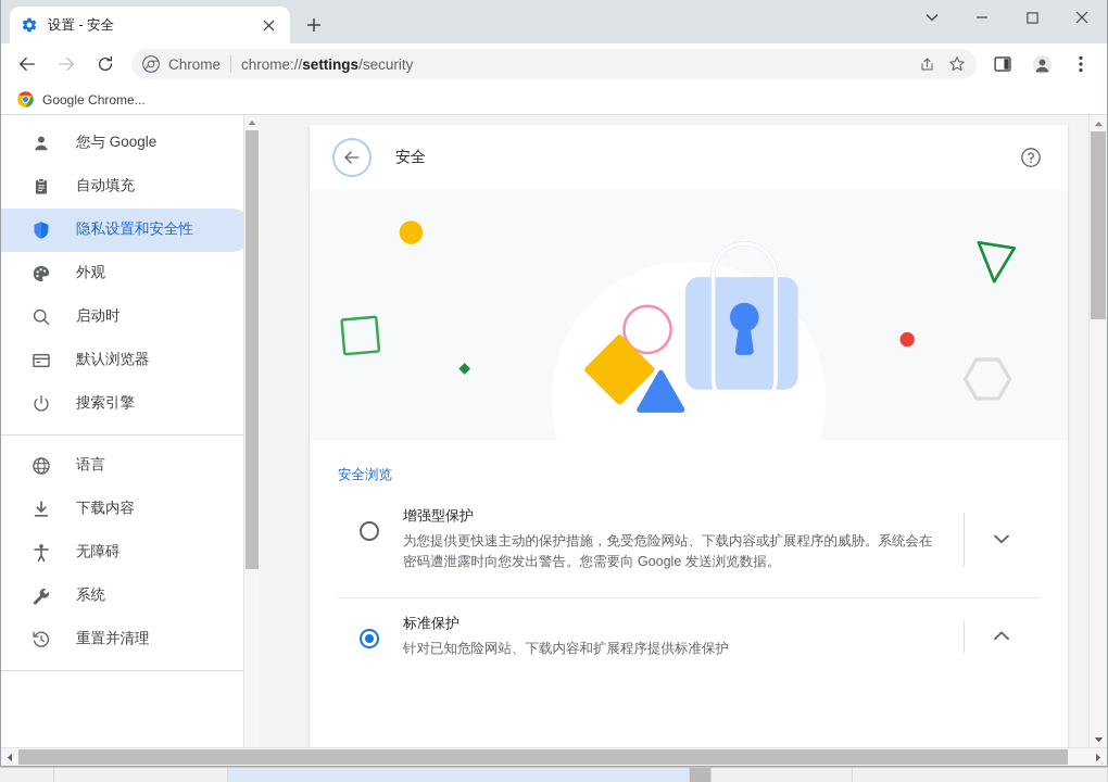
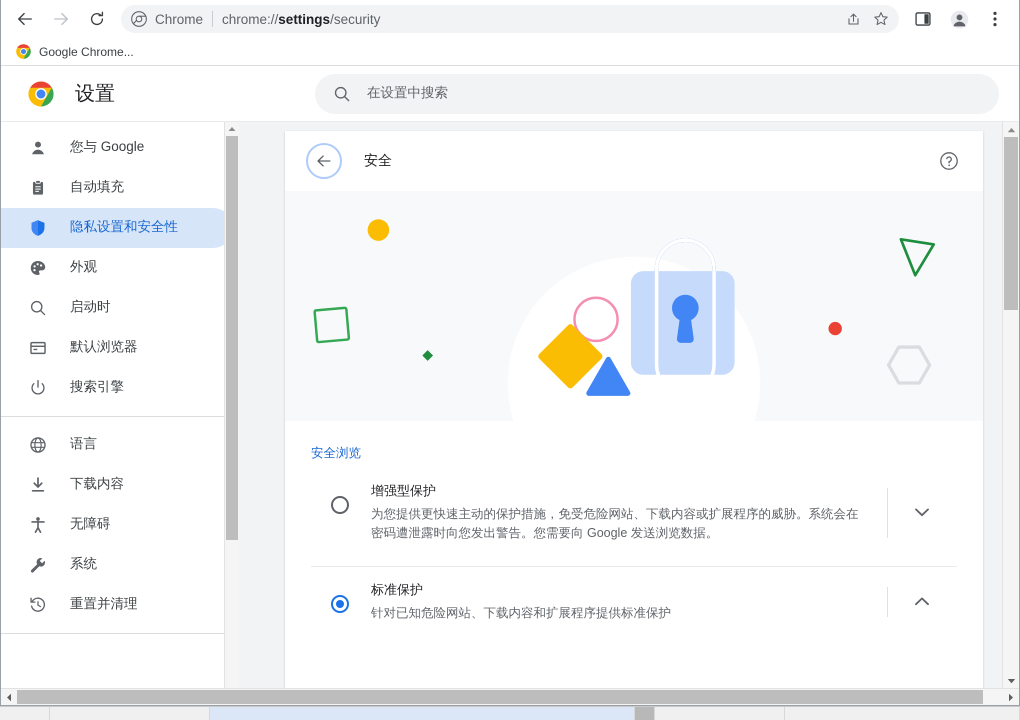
- 设置 - 安全
  Chrome
  chrome://settings/security
  Google Chrome...
+ 设置
+ 在设置中搜索
  您与 Google
  自动填充
  隐私设置和安全性
  外观
  启动时
  默认浏览器
  搜索引擎
  语言
  下载内容
  无障碍
  系统
  重置并清理
  安全
  安全浏览
  增强型保护
  为您提供更快速主动的保护措施，免受危险网站、下载内容或扩展程序的威胁。系统会在密码遭泄露时向您发出警告。您需要向 Google 发送浏览数据。
  标准保护
  针对已知危险网站、下载内容和扩展程序提供标准保护
